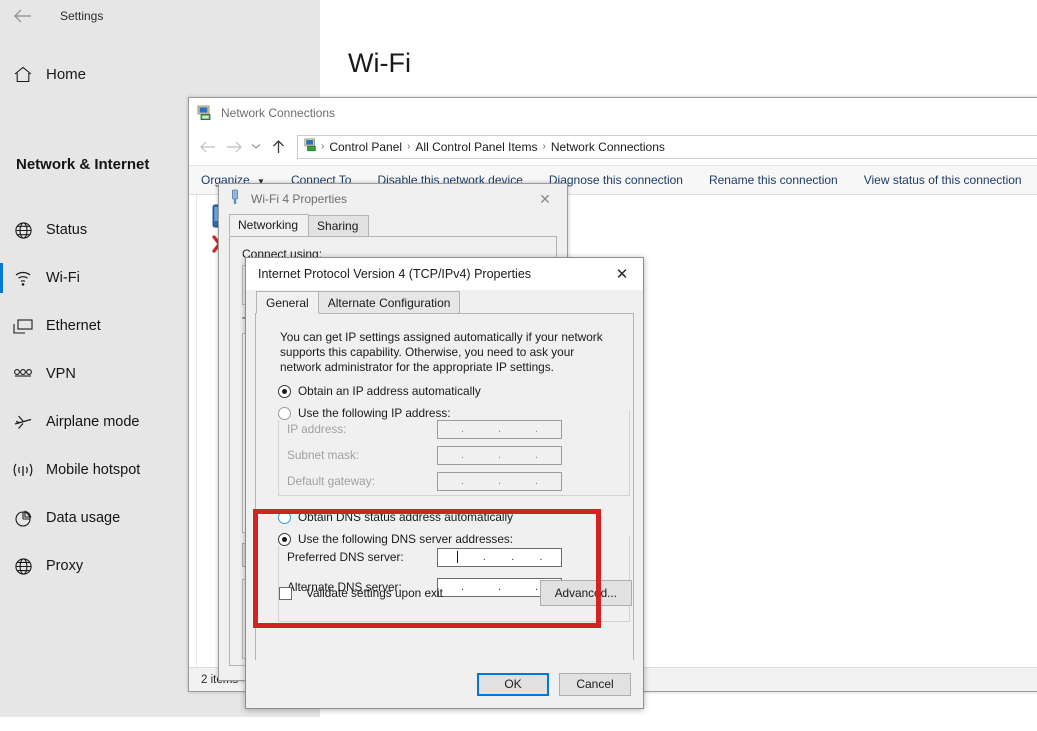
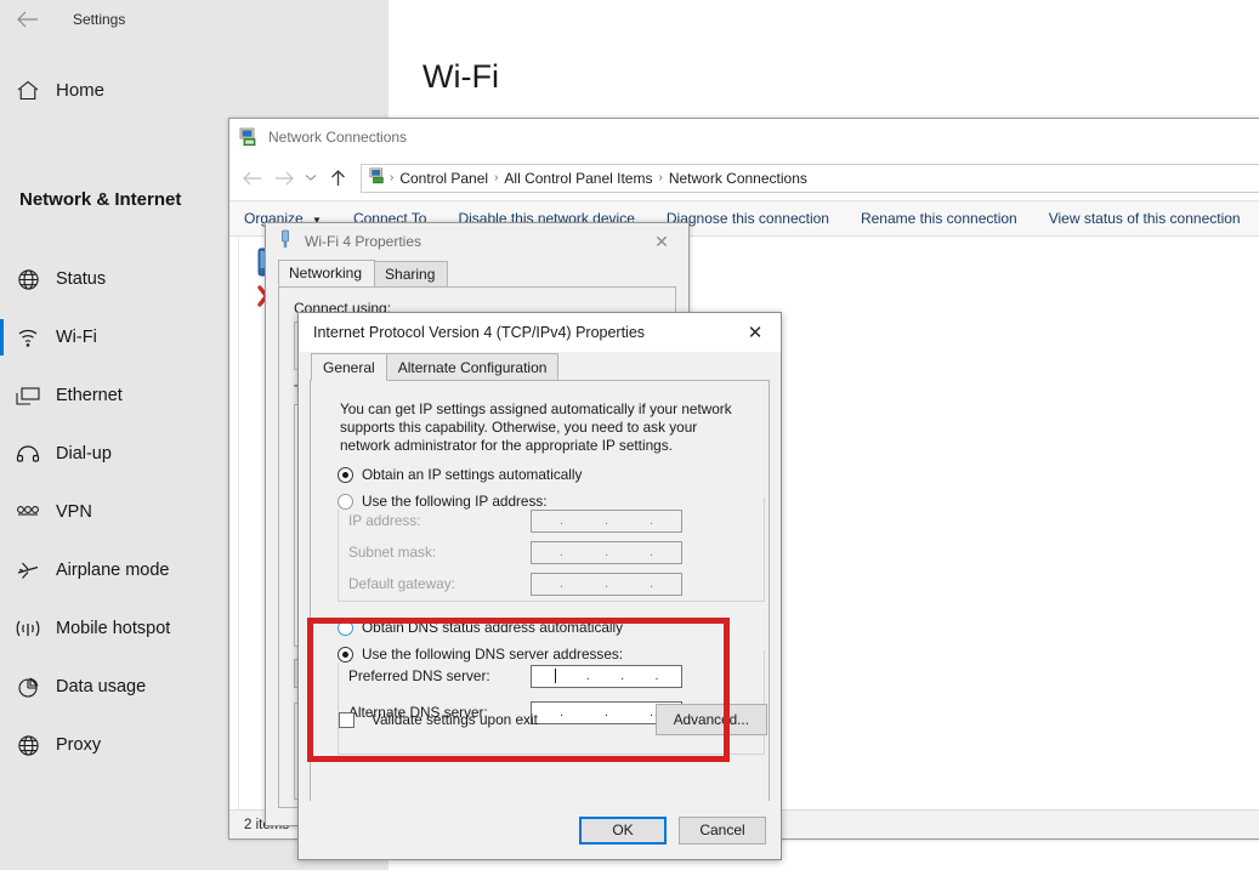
  Settings
  Home
  Network & Internet
  Status
  Wi-Fi
  Ethernet
+ Dial-up
  VPN
  Airplane mode
  Mobile hotspot
  Data usage
  Proxy
  Wi-Fi
  Network Connections
  ›
  Control Panel
  ›
  All Control Panel Items
  ›
  Network Connections
  Organize ▼
  Connect To
  Disable this network device
  Diagnose this connection
  Rename this connection
  View status of this connection
  Wi-Fi 4 Properties
  ✕
  Networking
  Sharing
  Connect using:
  Internet Protocol Version 4 (TCP/IPv4) Properties
  ✕
  General
  Alternate Configuration
  You can get IP settings assigned automatically if your network supports this capability. Otherwise, you need to ask your network administrator for the appropriate IP settings.
- Obtain an IP address automatically
+ Obtain an IP settings automatically
  Use the following IP address:
  IP address:
  .
  .
  .
  Subnet mask:
  .
  .
  .
  Default gateway:
  .
  .
  .
  Obtain DNS status address automatically
  Use the following DNS server addresses:
  Preferred DNS server:
  .
  .
  .
  lternate DNS server:
  .
  .
  .
  Validate settings upon exit
  Advanced...
  OK
  Cancel
